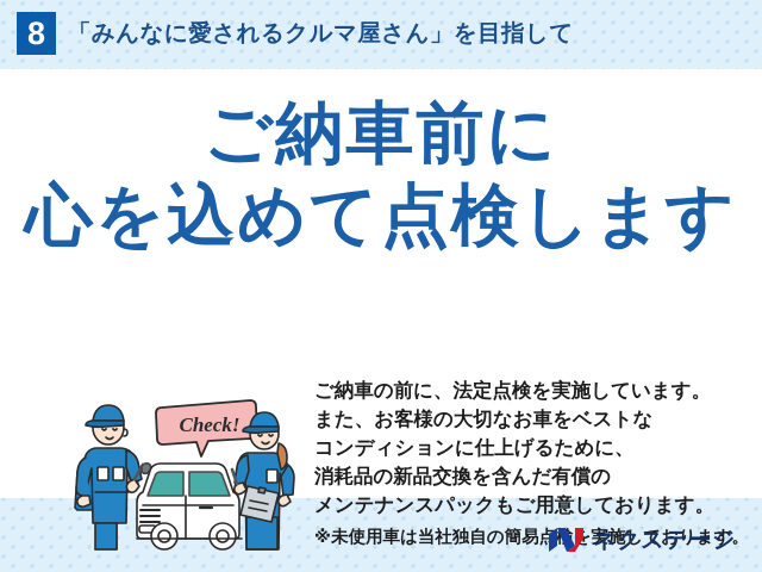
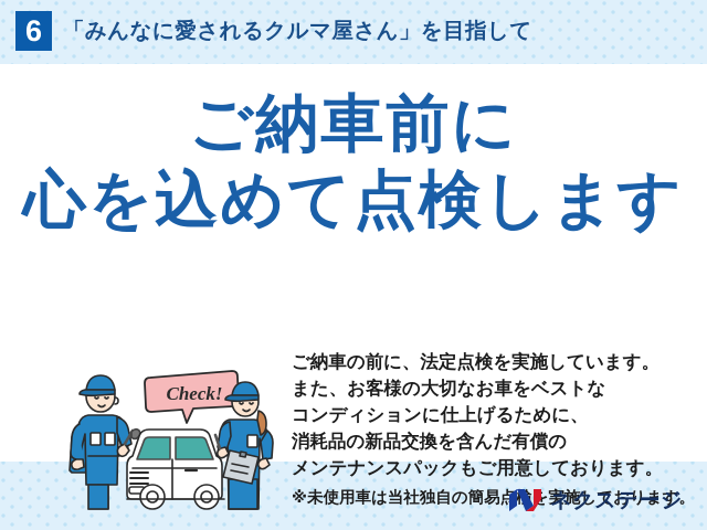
- 8
+ 6
  「みんなに愛されるクルマ屋さん」を目指して
  ご納車前に
  心を込めて点検します
  Check!
  ご納車の前に、法定点検を実施しています。
  また、お客様の大切なお車をベストな
  コンディションに仕上げるために、
  消耗品の新品交換を含んだ有償の
  メンテナンスパックもご用意しております。
  ※未使用車は当社独自の簡易点実施しております。
  ネクステージ
